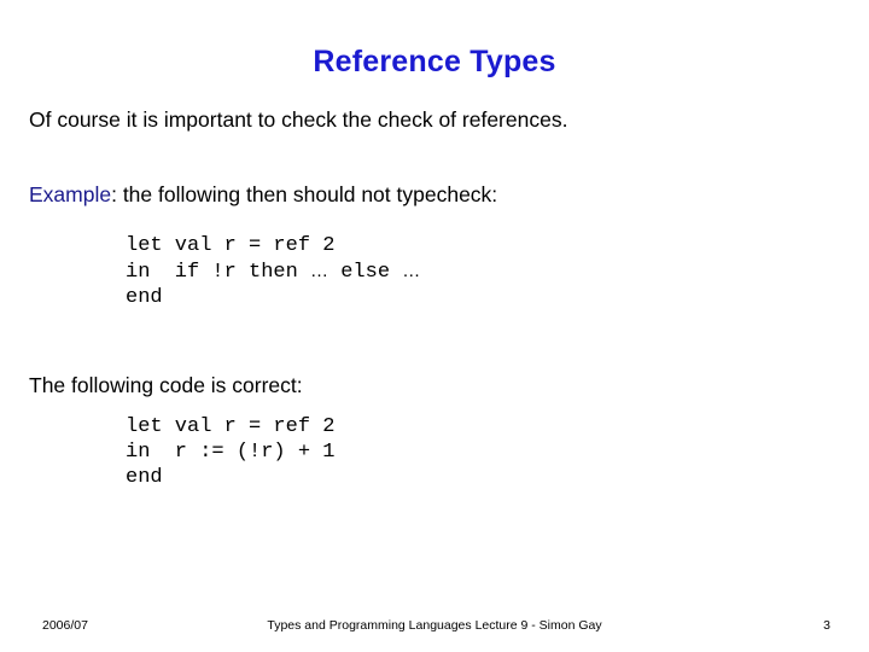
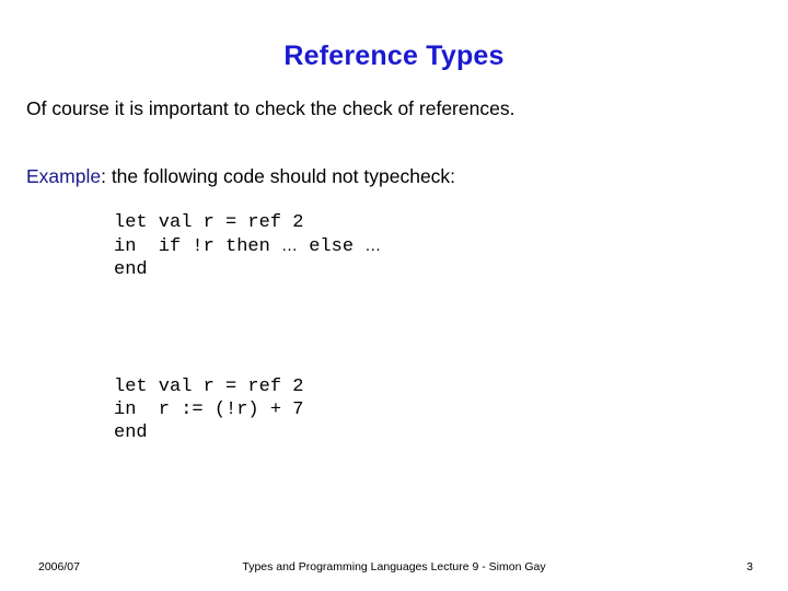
  Reference Types
  Of course it is important to check the check of references.
- Example: the following then should not typecheck:
+ Example: the following code should not typecheck:
  let val r = ref 2
  in if !r then … else …
  end
- The following code is correct:
  let val r = ref 2
- in r := (!r) + 1
+ in r := (!r) + 7
  end
  2006/07
  Types and Programming Languages Lecture 9 - Simon Gay
  3
